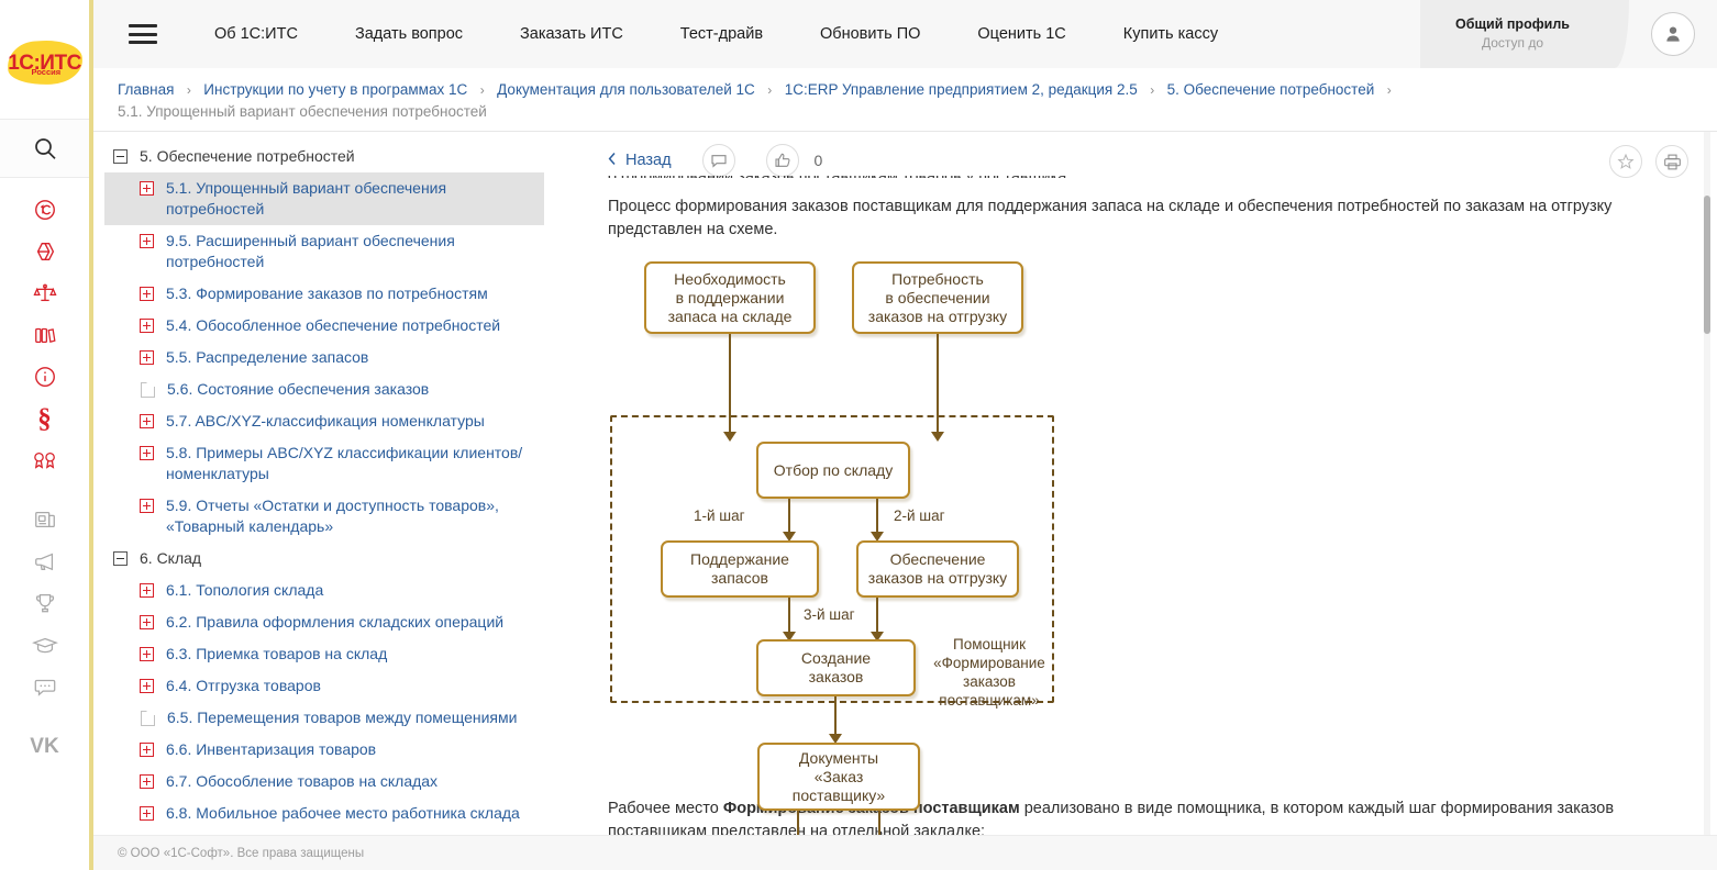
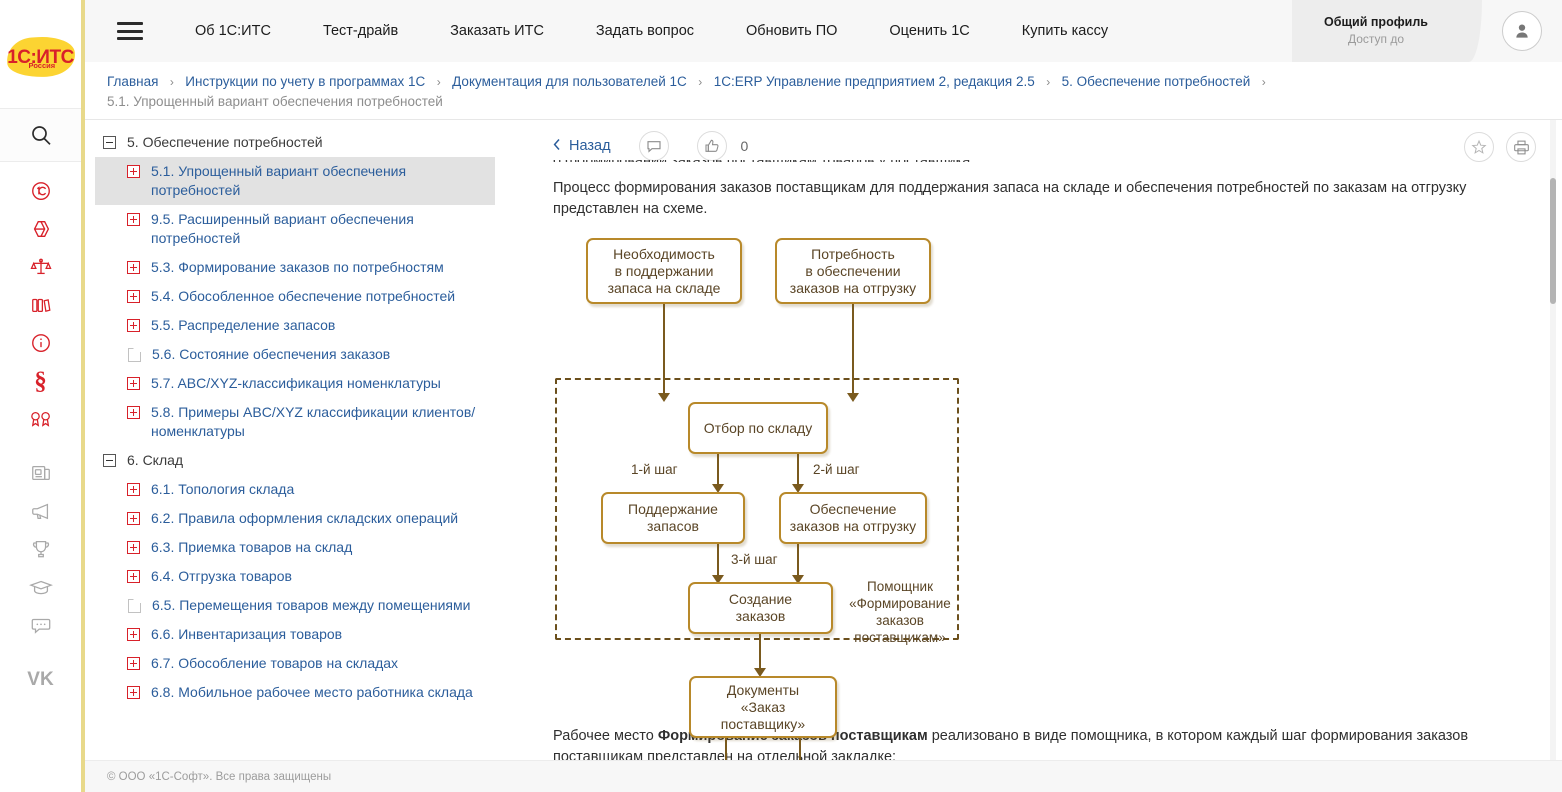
  1С:ИТС
  Россия
  §
  VK
  Об 1С:ИТС
- Задать вопрос
+ Тест-драйв
  Заказать ИТС
- Тест-драйв
+ Задать вопрос
  Обновить ПО
  Оценить 1С
  Купить кассу
  Общий профиль
  Доступ до
  Главная › Инструкции по учету в программах 1С › Документация для пользователей 1С › 1С:ERP Управление предприятием 2, редакция 2.5 › 5. Обеспечение потребностей ›
  5.1. Упрощенный вариант обеспечения потребностей
  5. Обеспечение потребностей
  5.1. Упрощенный вариант обеспечения потребностей
  9.5. Расширенный вариант обеспечения потребностей
  5.3. Формирование заказов по потребностям
  5.4. Обособленное обеспечение потребностей
  5.5. Распределение запасов
  5.6. Состояние обеспечения заказов
  5.7. ABC/XYZ-классификация номенклатуры
  5.8. Примеры ABC/XYZ классификации клиентов/номенклатуры
- 5.9. Отчеты «Остатки и доступность товаров», «Товарный календарь»
  6. Склад
  6.1. Топология склада
  6.2. Правила оформления складских операций
  6.3. Приемка товаров на склад
  6.4. Отгрузка товаров
  6.5. Перемещения товаров между помещениями
  6.6. Инвентаризация товаров
  6.7. Обособление товаров на складах
  6.8. Мобильное рабочее место работника склада
  Назад
  0
  о формировании заказов поставщикам товаров у поставщика.
  Процесс формирования заказов поставщикам для поддержания запаса на складе и обеспечения потребностей по заказам на отгрузку представлен на схеме.
  Необходимость
  в поддержании
  запаса на складе
  Потребность
  в обеспечении
  заказов на отгрузку
  Отбор по складу
  1-й шаг
  2-й шаг
  Поддержание
  запасов
  Обеспечение
  заказов на отгрузку
  3-й шаг
  Создание
  заказов
  Помощник «Формирование заказов поставщикам»
  Документы
  «Заказ
  поставщику»
  Рабочее место Фор поставщикам реализовано в виде помощника, в котором каждый шаг формирования заказов поставщикам представлен на отделной закладке:
  © ООО «1С-Софт». Все права защищены
